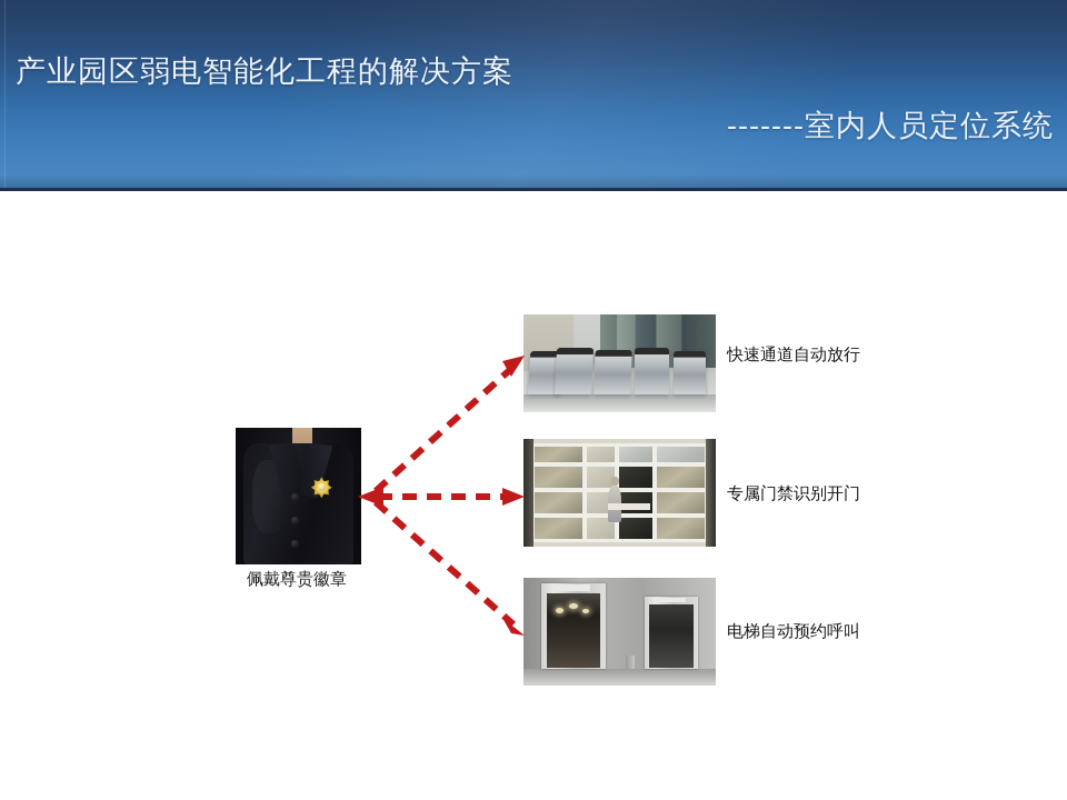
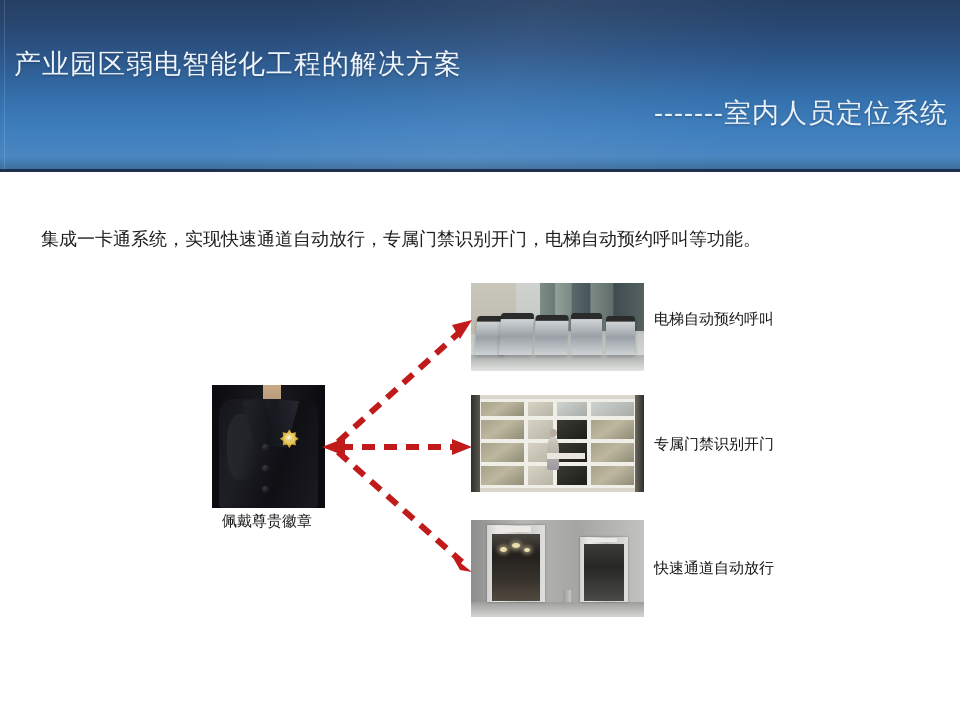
  产业园区弱电智能化工程的解决方案
  -------室内人员定位系统
+ 集成一卡通系统，实现快速通道自动放行，专属门禁识别开门，电梯自动预约呼叫等功能。
  佩戴尊贵徽章
- 快速通道自动放行
+ 电梯自动预约呼叫
  专属门禁识别开门
- 电梯自动预约呼叫
+ 快速通道自动放行
